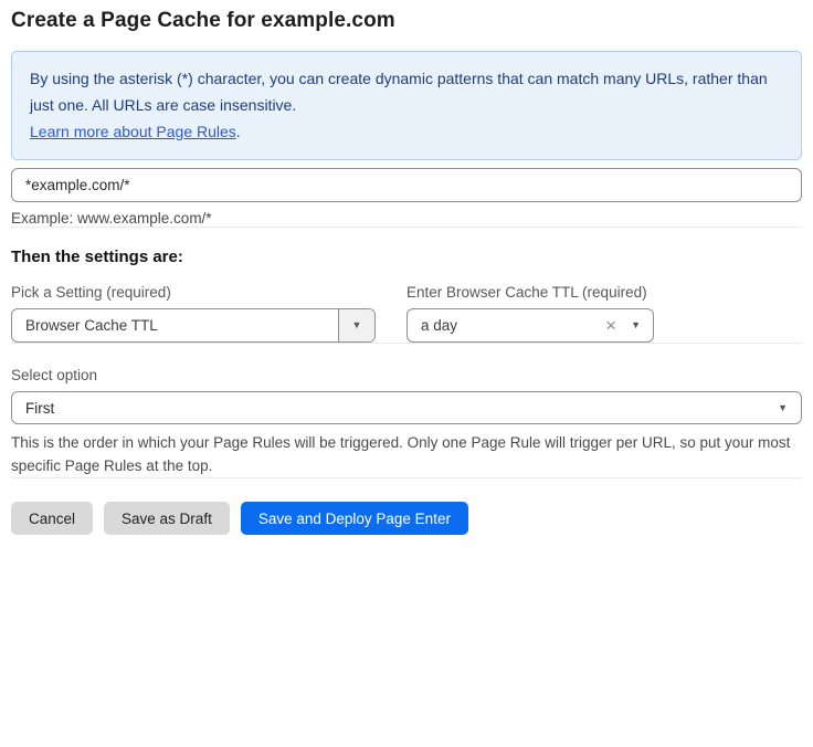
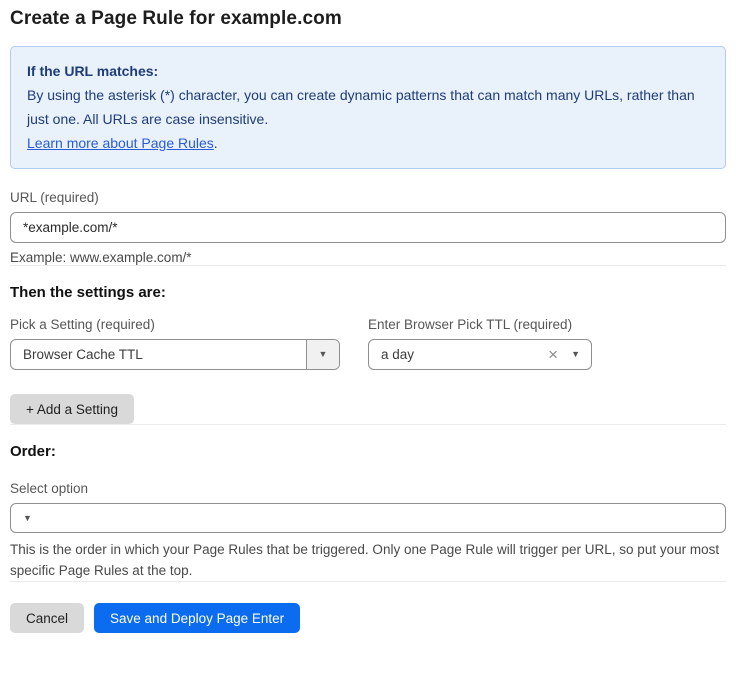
- Create a Page Cache for example.com
+ Create a Page Rule for example.com
+ If the URL matches:
  By using the asterisk (*) character, you can create dynamic patterns that can match many URLs, rather than just one. All URLs are case insensitive.
  Learn more about Page Rules.
+ URL (required)
  *example.com/*
  Example: www.example.com/*
  Then the settings are:
  Pick a Setting (required)
  Browser Cache TTL
  ▼
- Enter Browser Cache TTL (required)
+ Enter Browser Pick TTL (required)
  a day
  ×
  ▼
+ + Add a Setting
+ Order:
  Select option
- First
  ▼
- This is the order in which your Page Rules will be triggered. Only one Page Rule will trigger per URL, so put your most specific Page Rules at the top.
+ This is the order in which your Page Rules that be triggered. Only one Page Rule will trigger per URL, so put your most specific Page Rules at the top.
  Cancel
- Save as Draft
  Save and Deploy Page Enter
